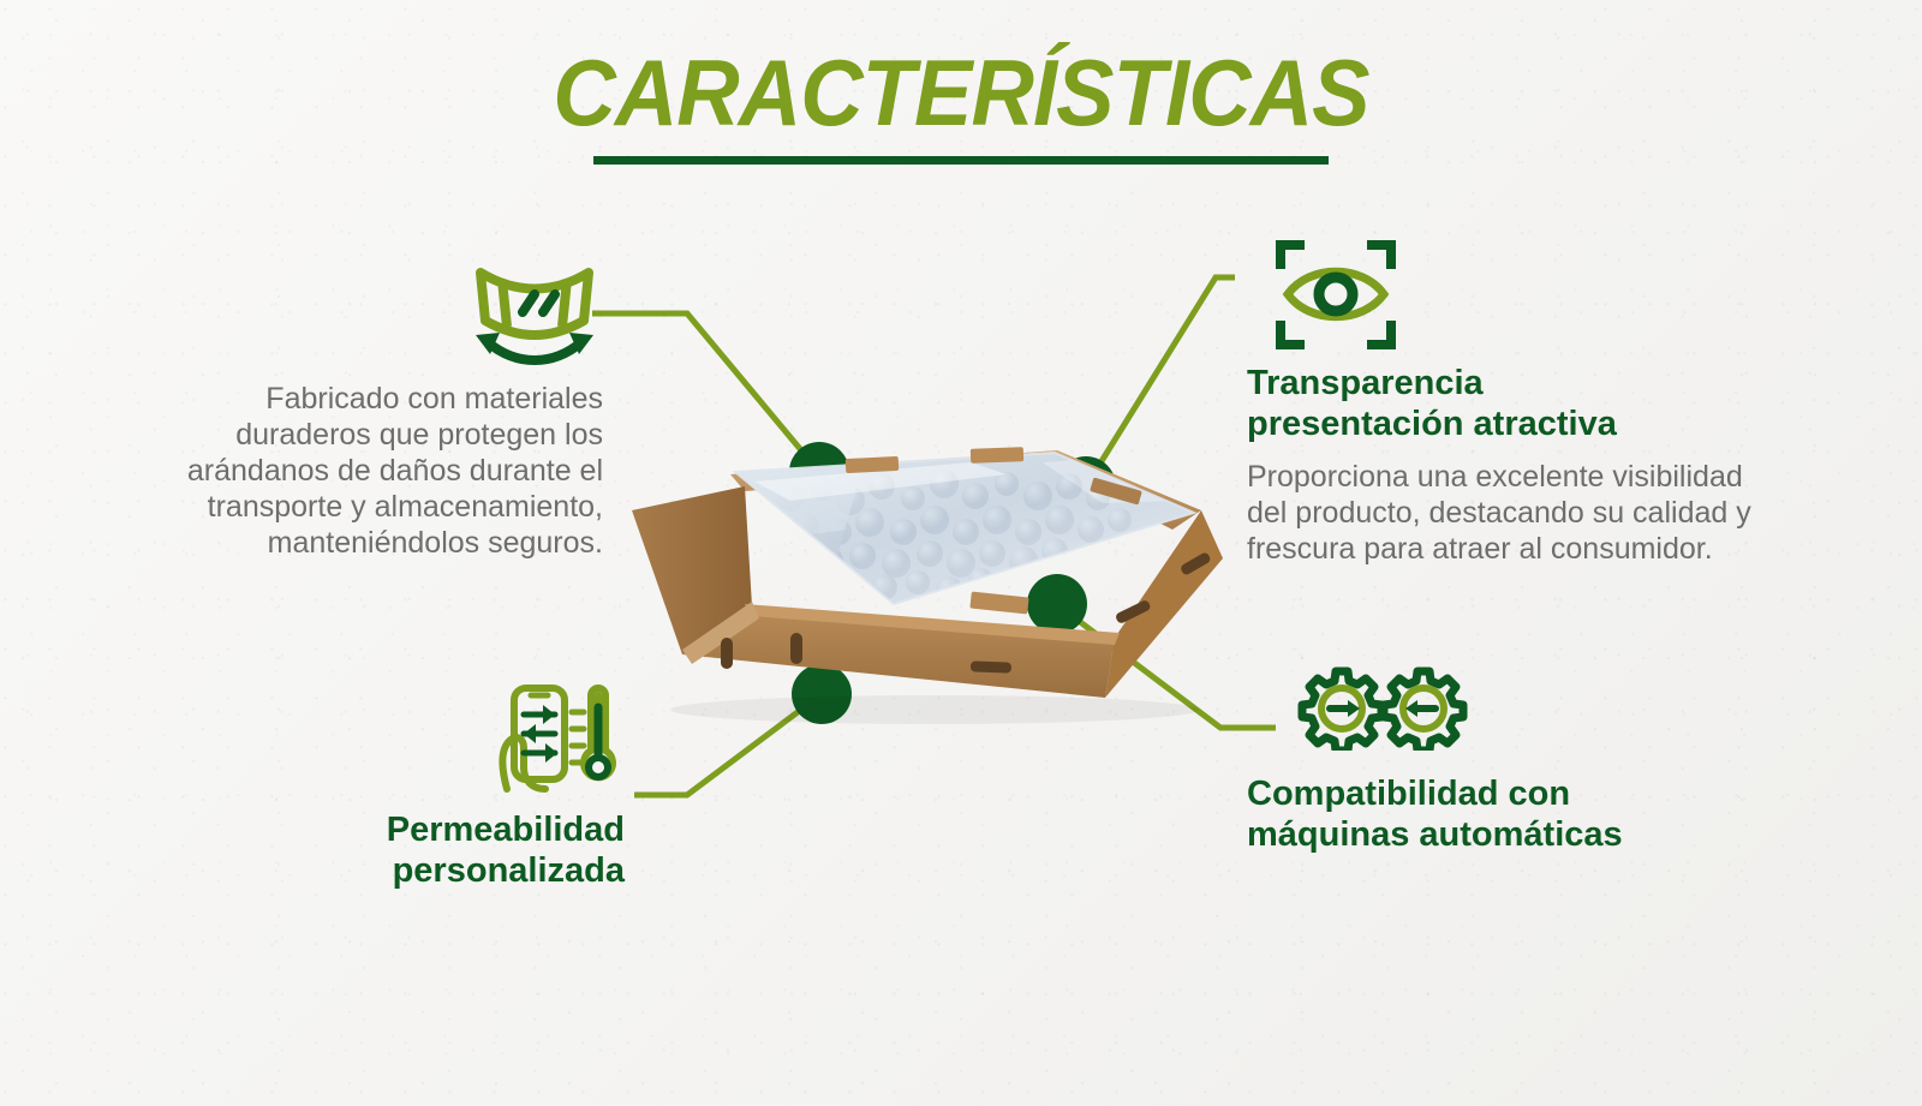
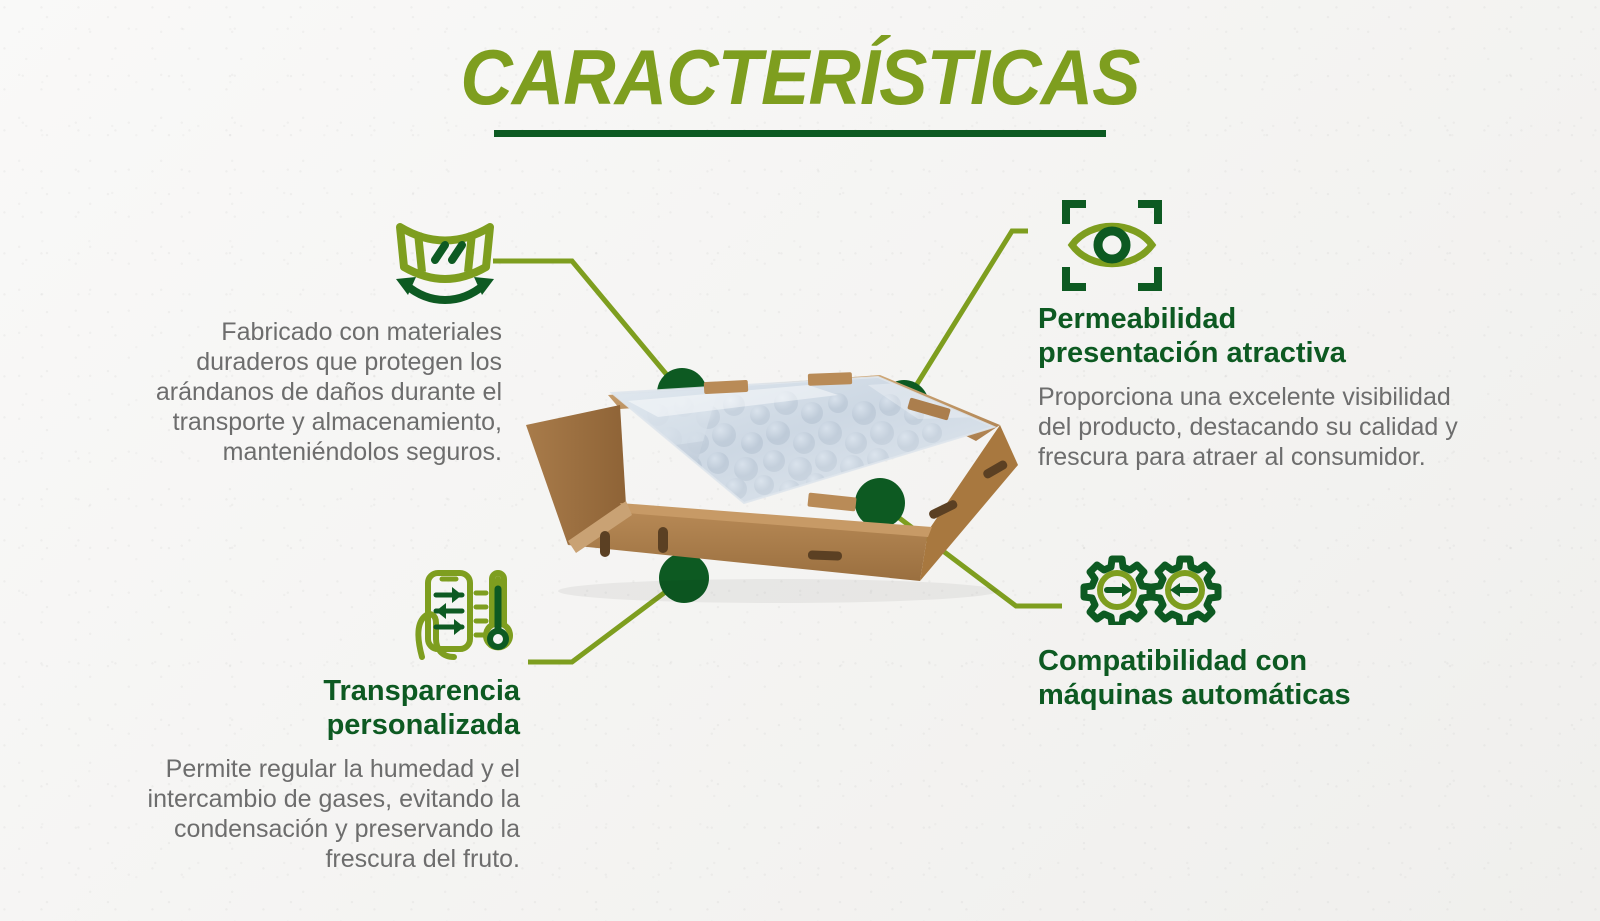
  CARACTERÍSTICAS
  Fabricado con materiales duraderos que protegen los arándanos de daños durante el transporte y almacenamiento, manteniéndolos seguros.
- Permeabilidad
+ Transparencia
  personalizada
+ Permite regular la humedad y el intercambio de gases, evitando la condensación y preservando la frescura del fruto.
- Transparencia
+ Permeabilidad
  presentación atractiva
  Proporciona una excelente visibilidad del producto, destacando su calidad y frescura para atraer al consumidor.
  Compatibilidad con
  máquinas automáticas
